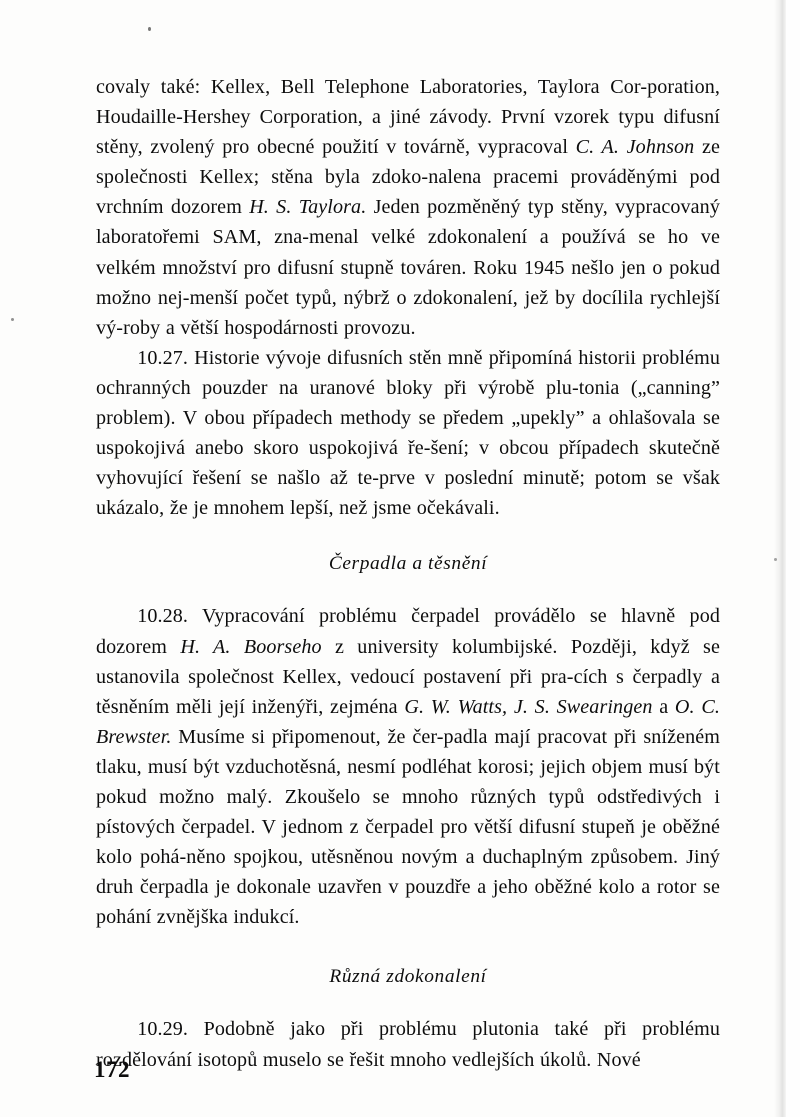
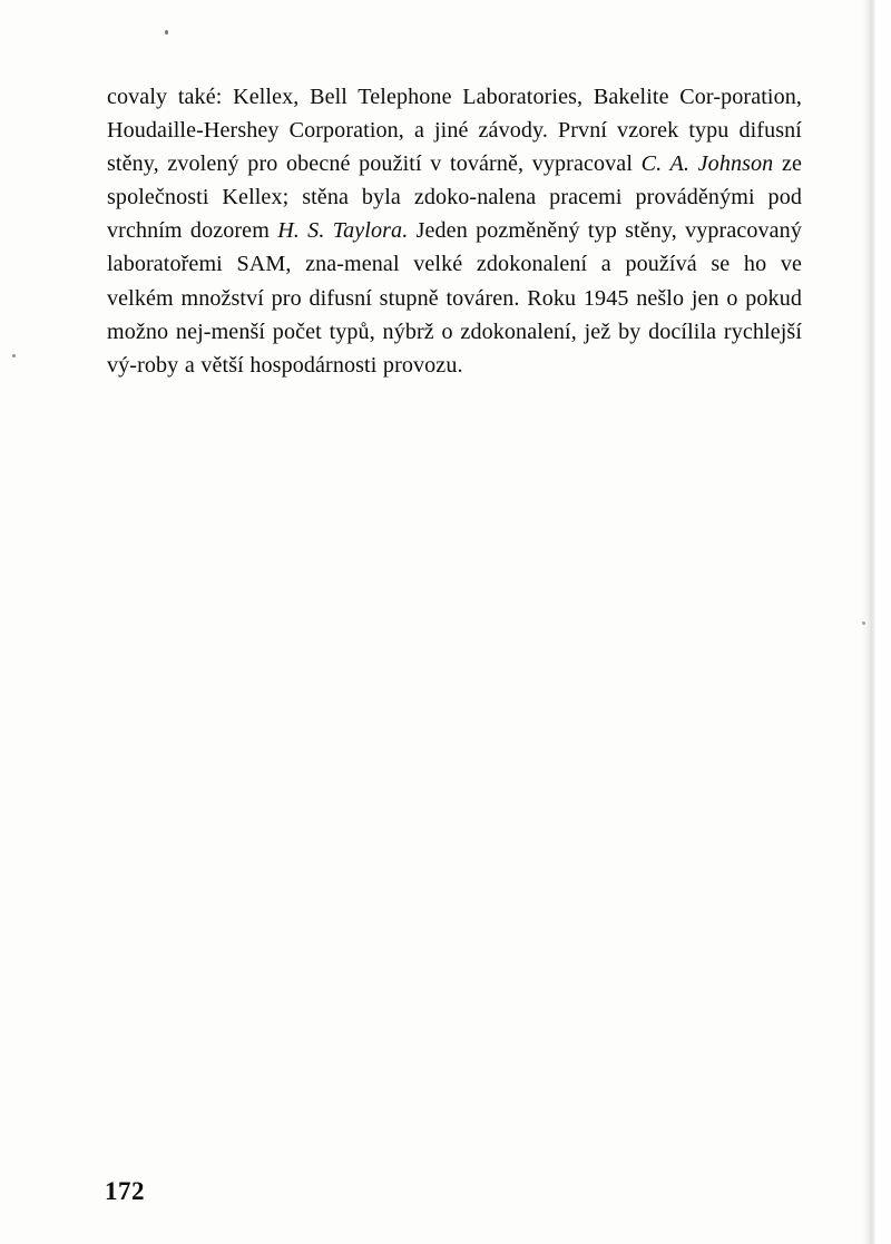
- covaly také: Kellex, Bell Telephone Laboratories, Taylora Cor-poration, Houdaille-Hershey Corporation, a jiné závody. První vzorek typu difusní stěny, zvolený pro obecné použití v továrně, vypracoval C. A. Johnson ze společnosti Kellex; stěna byla zdoko-nalena pracemi prováděnými pod vrchním dozorem H. S. Taylora. Jeden pozměněný typ stěny, vypracovaný laboratořemi SAM, zna-menal velké zdokonalení a používá se ho ve velkém množství pro difusní stupně továren. Roku 1945 nešlo jen o pokud možno nej-menší počet typů, nýbrž o zdokonalení, jež by docílila rychlejší vý-roby a větší hospodárnosti provozu.
+ covaly také: Kellex, Bell Telephone Laboratories, Bakelite Cor-poration, Houdaille-Hershey Corporation, a jiné závody. První vzorek typu difusní stěny, zvolený pro obecné použití v továrně, vypracoval C. A. Johnson ze společnosti Kellex; stěna byla zdoko-nalena pracemi prováděnými pod vrchním dozorem H. S. Taylora. Jeden pozměněný typ stěny, vypracovaný laboratořemi SAM, zna-menal velké zdokonalení a používá se ho ve velkém množství pro difusní stupně továren. Roku 1945 nešlo jen o pokud možno nej-menší počet typů, nýbrž o zdokonalení, jež by docílila rychlejší vý-roby a větší hospodárnosti provozu.
- 10.27. Historie vývoje difusních stěn mně připomíná historii problému ochranných pouzder na uranové bloky při výrobě plu-tonia („canning” problem). V obou případech methody se předem „upekly” a ohlašovala se uspokojivá anebo skoro uspokojivá ře-šení; v obcou případech skutečně vyhovující řešení se našlo až te-prve v poslední minutě; potom se však ukázalo, že je mnohem lepší, než jsme očekávali.
- Čerpadla a těsnění
- 10.28. Vypracování problému čerpadel provádělo se hlavně pod dozorem H. A. Boorseho z university kolumbijské. Později, když se ustanovila společnost Kellex, vedoucí postavení při pra-cích s čerpadly a těsněním měli její inženýři, zejména G. W. Watts, J. S. Swearingen a O. C. Brewster. Musíme si připomenout, že čer-padla mají pracovat při sníženém tlaku, musí být vzduchotěsná, nesmí podléhat korosi; jejich objem musí být pokud možno malý. Zkoušelo se mnoho různých typů odstředivých i pístových čerpadel. V jednom z čerpadel pro větší difusní stupeň je oběžné kolo pohá-něno spojkou, utěsněnou novým a duchaplným způsobem. Jiný druh čerpadla je dokonale uzavřen v pouzdře a jeho oběžné kolo a rotor se pohání zvnějška indukcí.
- Různá zdokonalení
- 10.29. Podobně jako při problému plutonia také při problému rozdělování isotopů muselo se řešit mnoho vedlejších úkolů. Nové
  172
